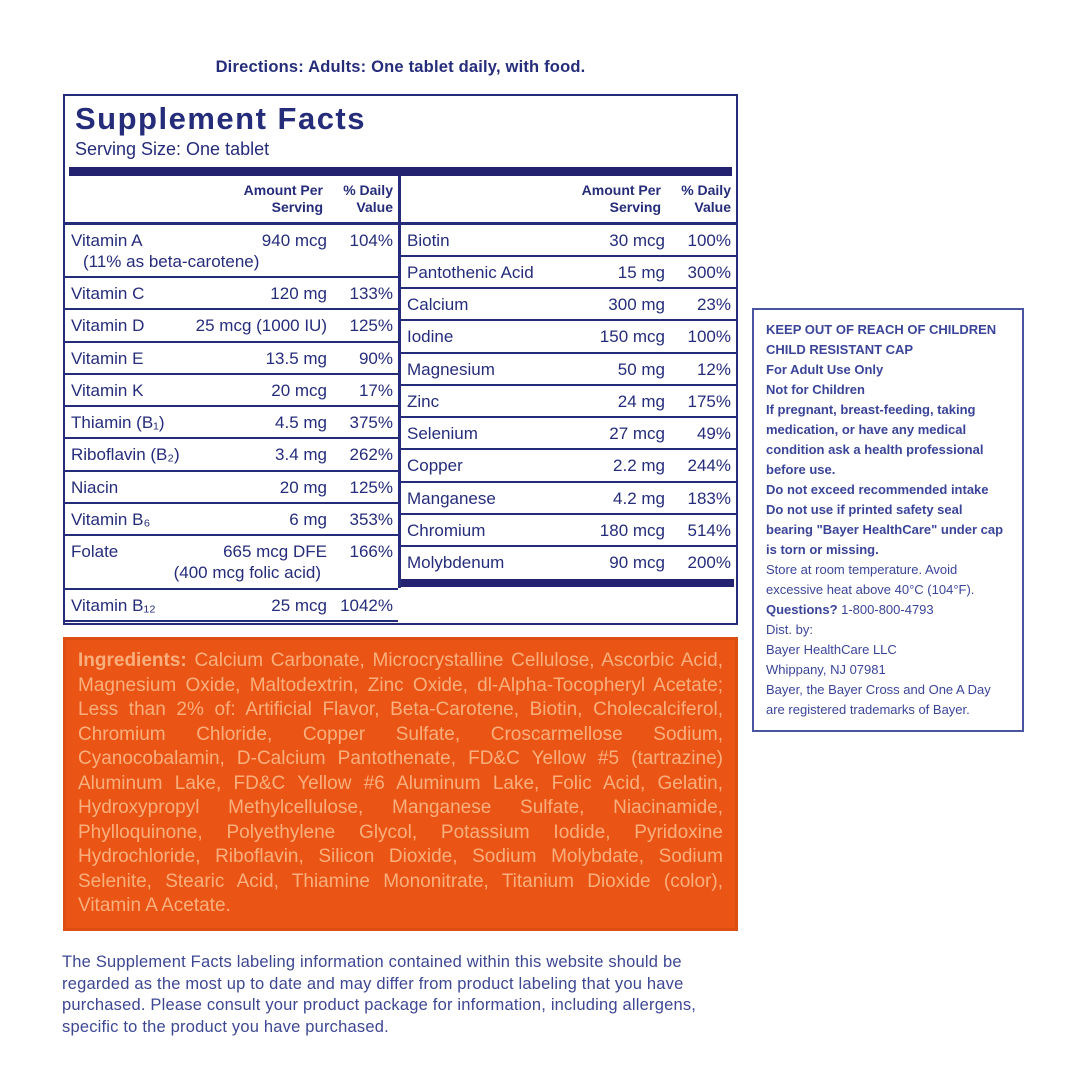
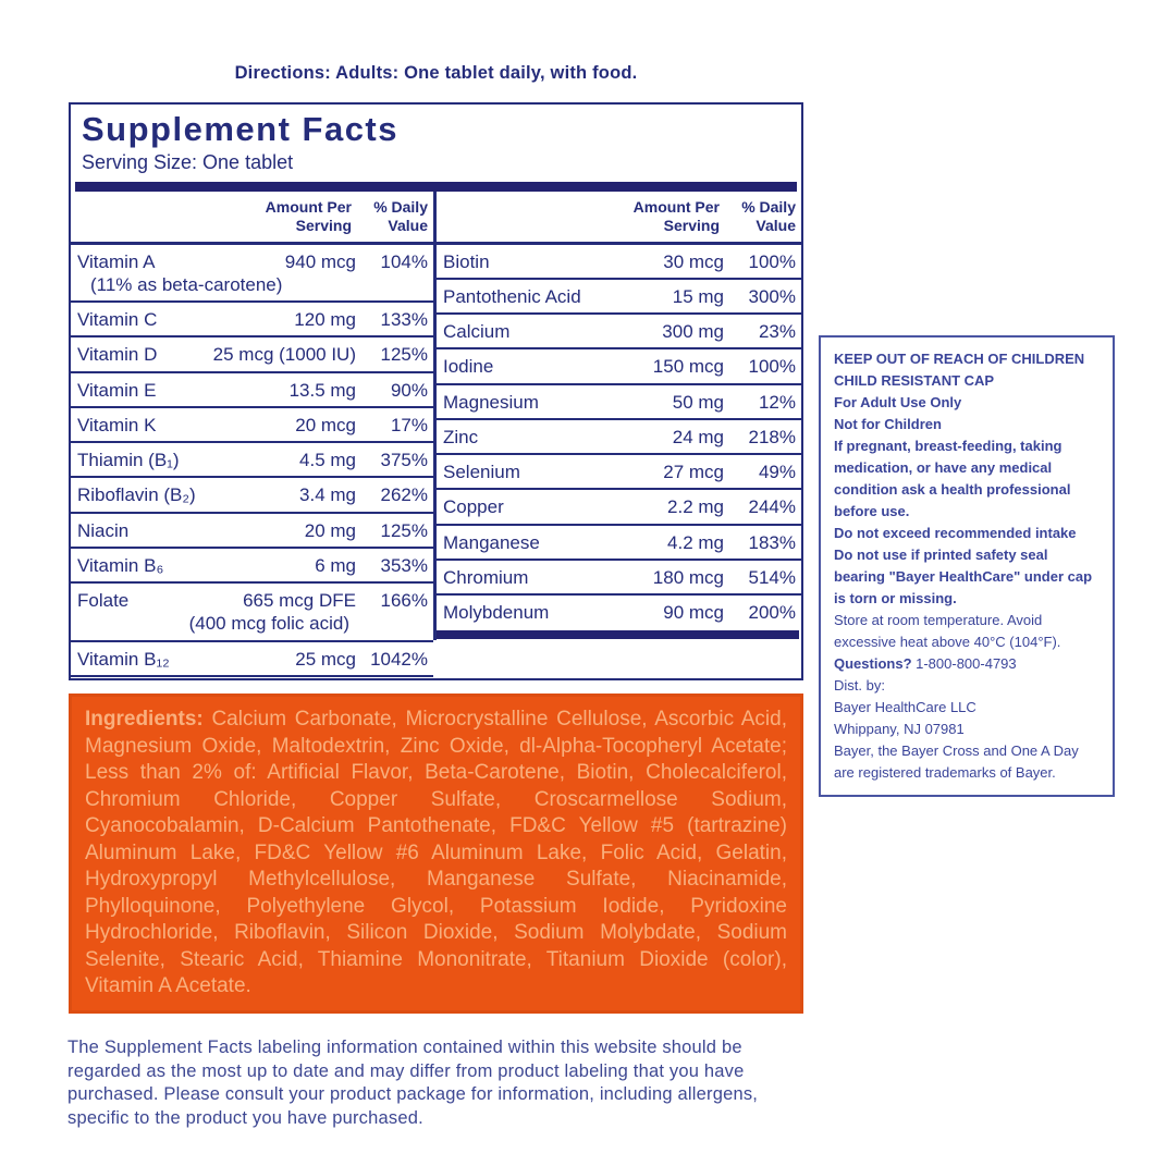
  Directions: Adults: One tablet daily, with food.
  Supplement Facts
  Serving Size: One tablet
  Amount Per Serving
  % Daily Value
  Vitamin A
  940 mcg
  104%
  (11% as beta-carotene)
  Vitamin C
  120 mg
  133%
  Vitamin D
  25 mcg (1000 IU)
  125%
  Vitamin E
  13.5 mg
  90%
  Vitamin K
  20 mcg
  17%
  Thiamin (B₁)
  4.5 mg
  375%
  Riboflavin (B₂)
  3.4 mg
  262%
  Niacin
  20 mg
  125%
  Vitamin B₆
  6 mg
  353%
  Folate
  665 mcg DFE
  166%
  (400 mcg folic acid)
  Vitamin B₁₂
  25 mcg
  1042%
  Amount Per Serving
  % Daily Value
  Biotin
  30 mcg
  100%
  Pantothenic Acid
  15 mg
  300%
  Calcium
  300 mg
  23%
  Iodine
  150 mcg
  100%
  Magnesium
  50 mg
  12%
  Zinc
  24 mg
- 175%
+ 218%
  Selenium
  27 mcg
  49%
  Copper
  2.2 mg
  244%
  Manganese
  4.2 mg
  183%
  Chromium
  180 mcg
  514%
  Molybdenum
  90 mcg
  200%
  KEEP OUT OF REACH OF CHILDREN
  CHILD RESISTANT CAP
  For Adult Use Only
  Not for Children
  If pregnant, breast-feeding, taking medication, or have any medical condition ask a health professional before use.
  Do not exceed recommended intake
  Do not use if printed safety seal bearing "Bayer HealthCare" under cap is torn or missing.
  Store at room temperature. Avoid excessive heat above 40°C (104°F).
  Questions? 1-800-800-4793
  Dist. by:
  Bayer HealthCare LLC
  Whippany, NJ 07981
  Bayer, the Bayer Cross and One A Day are registered trademarks of Bayer.
  Ingredients: Calcium Carbonate, Microcrystalline Cellulose, Ascorbic Acid, Magnesium Oxide, Maltodextrin, Zinc Oxide, dl-Alpha-Tocopheryl Acetate; Less than 2% of: Artificial Flavor, Beta-Carotene, Biotin, Cholecalciferol, Chromium Chloride, Copper Sulfate, Croscarmellose Sodium, Cyanocobalamin, D-Calcium Pantothenate, FD&C Yellow #5 (tartrazine) Aluminum Lake, FD&C Yellow #6 Aluminum Lake, Folic Acid, Gelatin, Hydroxypropyl Methylcellulose, Manganese Sulfate, Niacinamide, Phylloquinone, Polyethylene Glycol, Potassium Iodide, Pyridoxine Hydrochloride, Riboflavin, Silicon Dioxide, Sodium Molybdate, Sodium Selenite, Stearic Acid, Thiamine Mononitrate, Titanium Dioxide (color), Vitamin A Acetate.
  The Supplement Facts labeling information contained within this website should be regarded as the most up to date and may differ from product labeling that you have purchased. Please consult your product package for information, including allergens, specific to the product you have purchased.
